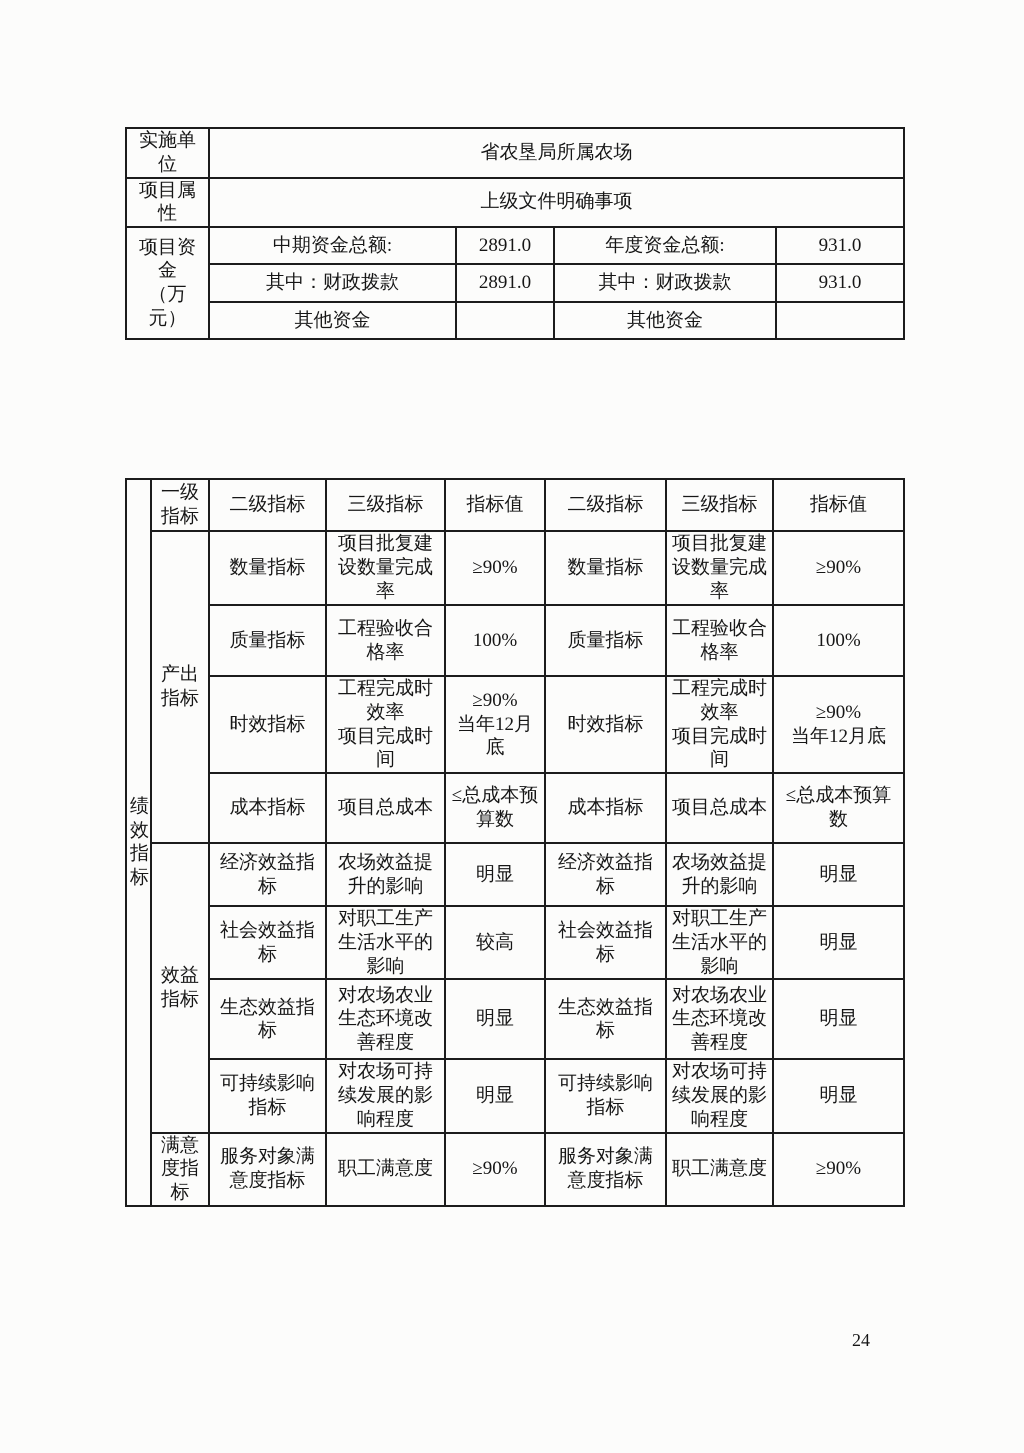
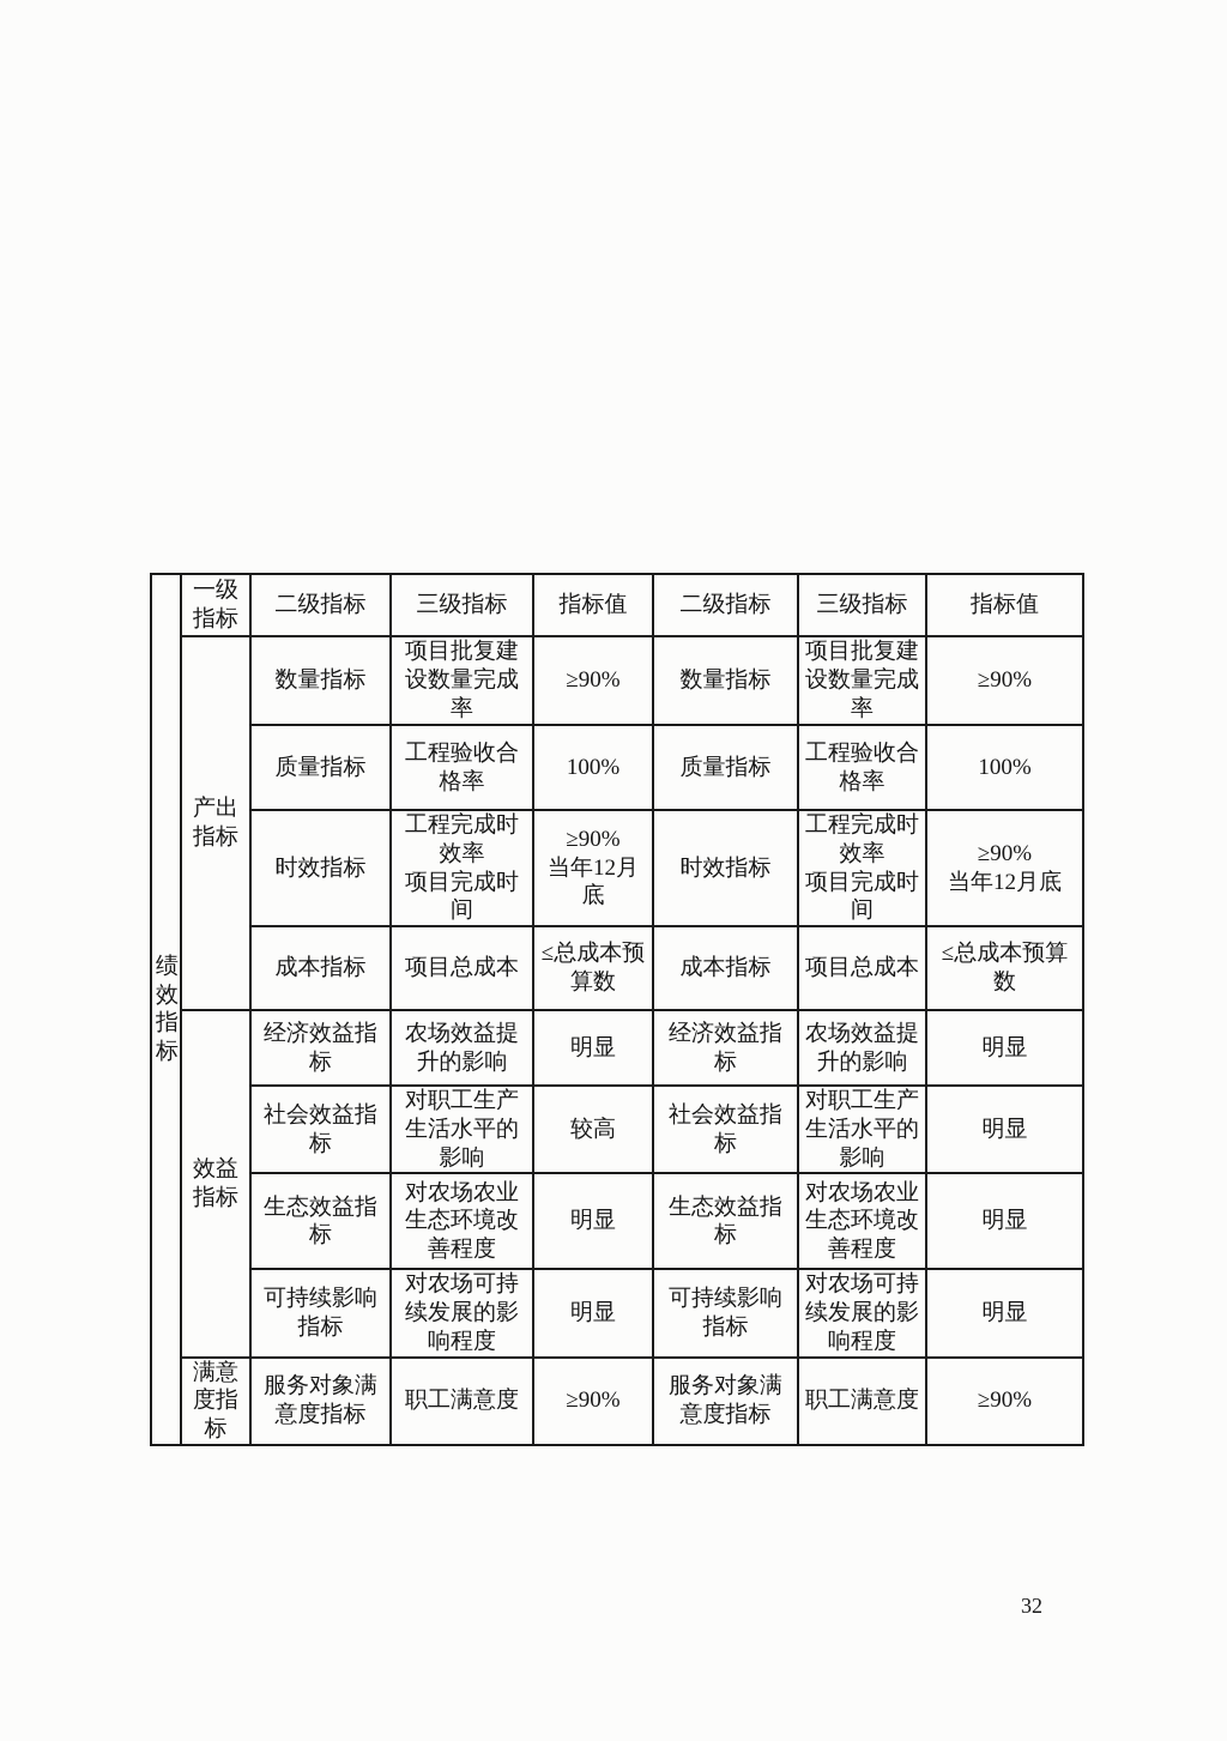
- 实施单位	省农垦局所属农场
- 项目属性	上级文件明确事项
- 项目资金 （万元）	中期资金总额:	2891.0	年度资金总额:	931.0
- 其中：财政拨款	2891.0	其中：财政拨款	931.0
- 其他资金		其他资金
  绩效指标	一级指标	二级指标	三级指标	指标值	二级指标	三级指标	指标值
  产出指标	数量指标	项目批复建设数量完成率	≥90%	数量指标	项目批复建设数量完成率	≥90%
  质量指标	工程验收合格率	100%	质量指标	工程验收合格率	100%
  时效指标	工程完成时效率 项目完成时间	≥90% 当年12月底	时效指标	工程完成时效率 项目完成时间	≥90% 当年12月底
  成本指标	项目总成本	≤总成本预算数	成本指标	项目总成本	≤总成本预算数
  效益指标	经济效益指标	农场效益提升的影响	明显	经济效益指标	农场效益提升的影响	明显
  社会效益指标	对职工生产生活水平的影响	较高	社会效益指标	对职工生产生活水平的影响	明显
  生态效益指标	对农场农业生态环境改善程度	明显	生态效益指标	对农场农业生态环境改善程度	明显
  可持续影响指标	对农场可持续发展的影响程度	明显	可持续影响指标	对农场可持续发展的影响程度	明显
  满意度指标	服务对象满意度指标	职工满意度	≥90%	服务对象满意度指标	职工满意度	≥90%
- 24
+ 32
